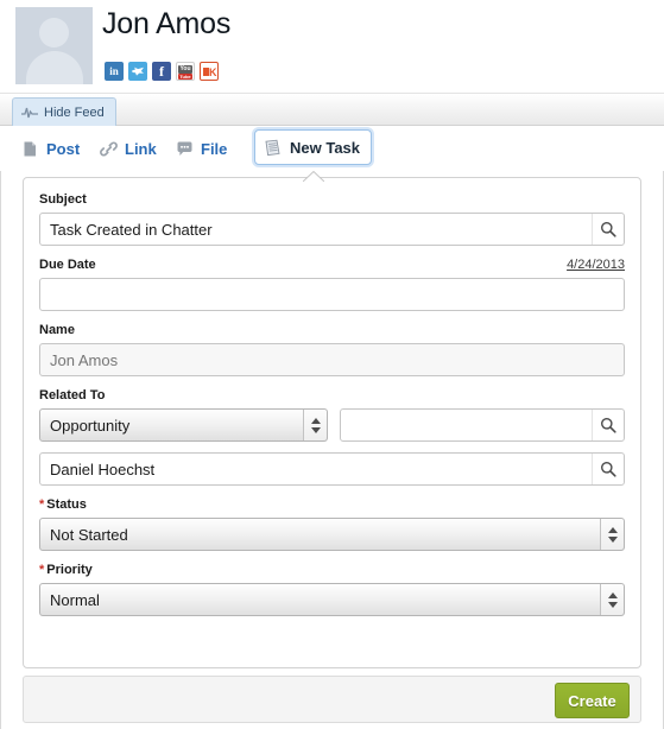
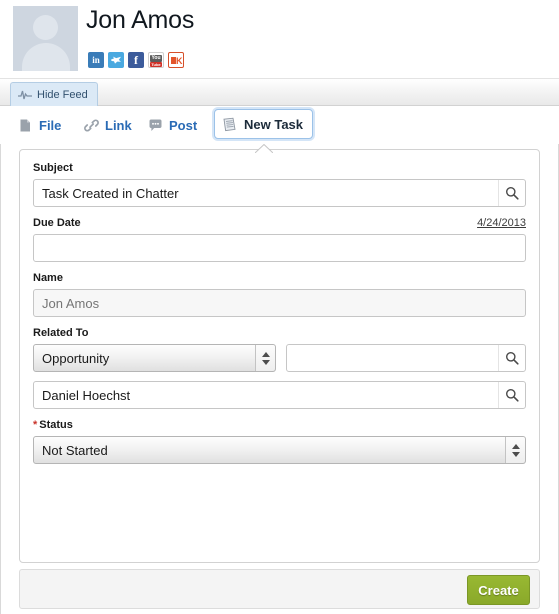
  Jon Amos
  in
  f
  K
  Hide Feed
- Post
+ File
  Link
- File
+ Post
  New Task
  Subject
  Task Created in Chatter
  Due Date
  4/24/2013
  Name
  Jon Amos
  Related To
  Opportunity
  Daniel Hoechst
  * Status
  Not Started
- * Priority
- Normal
  Create
